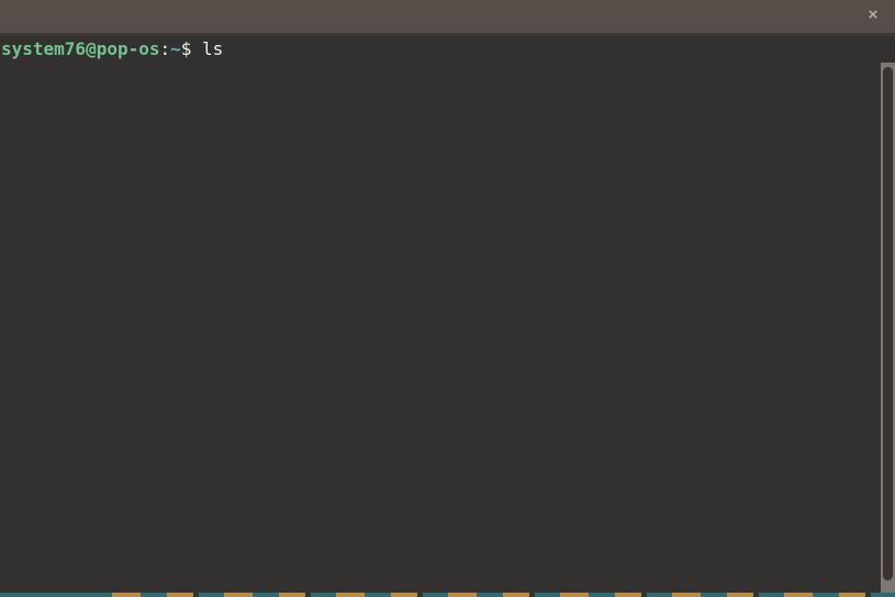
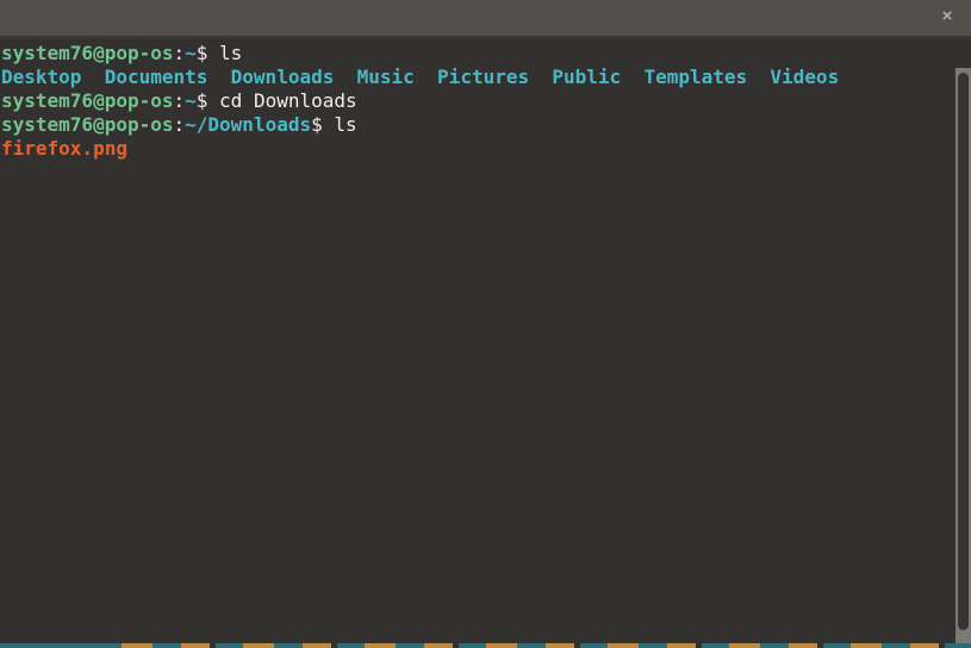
  ×
  system76@pop-os:~$ ls
+ Desktop Documents Downloads Music Pictures Public Templates Videos
+ system76@pop-os:~$ cd Downloads
+ system76@pop-os:~/Downloads$ ls
+ firefox.png
